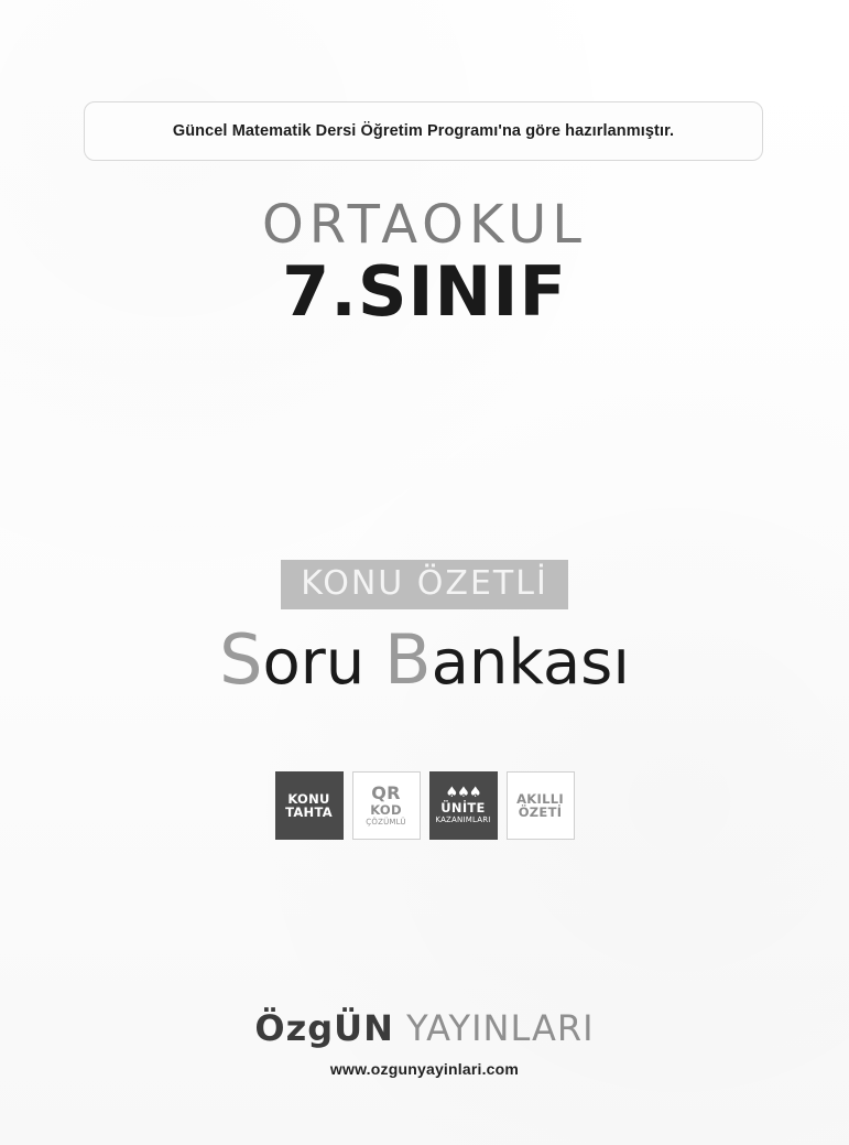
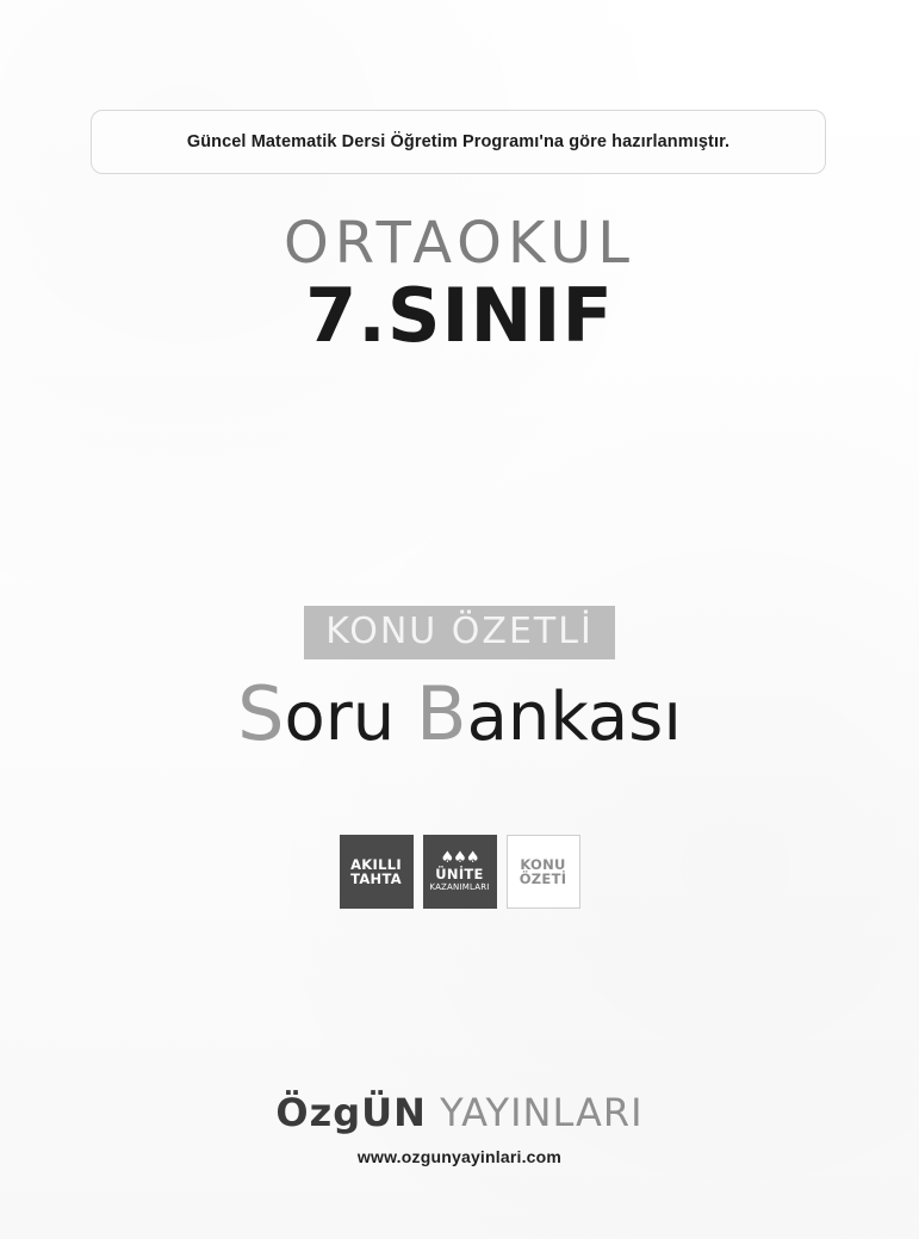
  Güncel Matematik Dersi Öğretim Programı'na göre hazırlanmıştır.
  ORTAOKUL
  7.SINIF
  KONU ÖZETLİ
  Soru Bankası
- KONU
+ AKILLI
  TAHTA
- QR
- KOD
- ÇÖZÜMLÜ
  ♠♠♠
  ÜNİTE
  KAZANIMLARI
- AKILLI
+ KONU
  ÖZETİ
  ÖzgÜN YAYINLARI
  www.ozgunyayinlari.com
